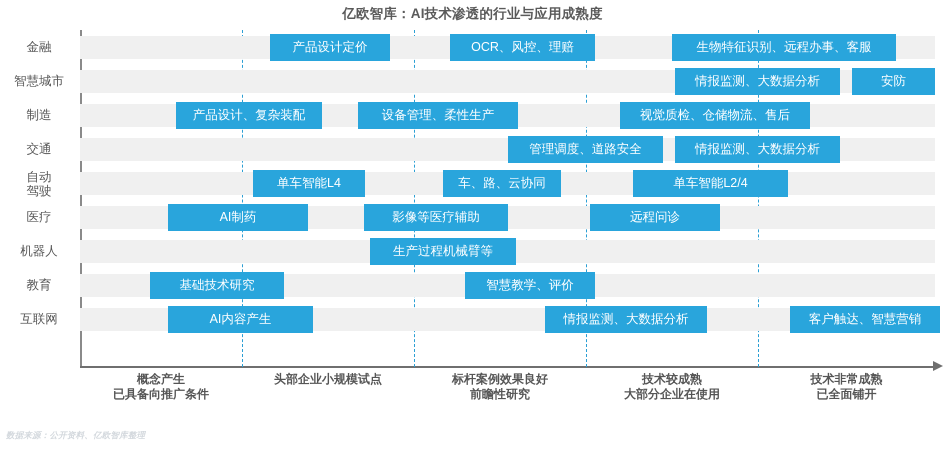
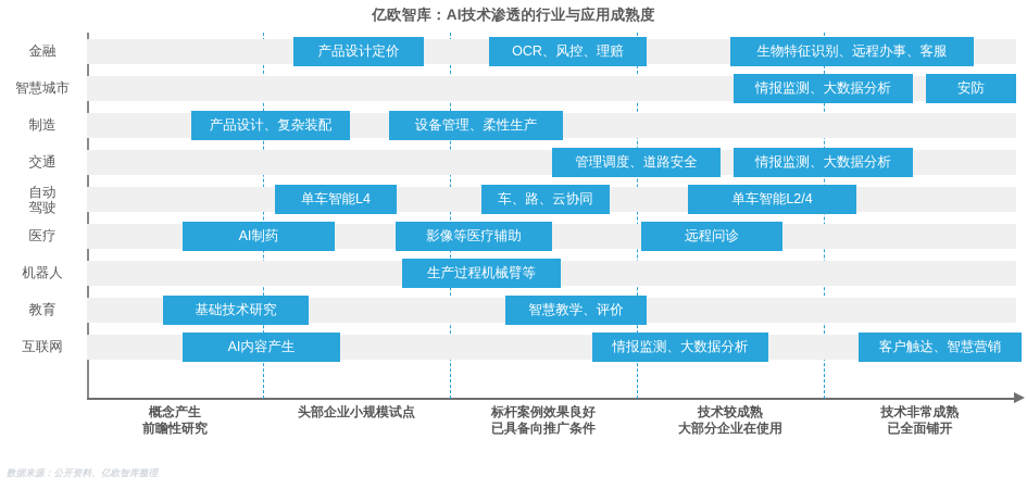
  亿欧智库：AI技术渗透的行业与应用成熟度
  金融
  智慧城市
  制造
  交通
  自动
  驾驶
  医疗
  机器人
  教育
  互联网
  产品设计定价
  OCR、风控、理赔
  生物特征识别、远程办事、客服
  情报监测、大数据分析
  安防
  产品设计、复杂装配
  设备管理、柔性生产
- 视觉质检、仓储物流、售后
  管理调度、道路安全
  情报监测、大数据分析
  单车智能L4
  车、路、云协同
  单车智能L2/4
  AI制药
  影像等医疗辅助
  远程问诊
  生产过程机械臂等
  基础技术研究
  智慧教学、评价
  AI内容产生
  情报监测、大数据分析
  客户触达、智慧营销
  概念产生
- 已具备向推广条件
+ 前瞻性研究
  头部企业小规模试点
  标杆案例效果良好
- 前瞻性研究
+ 已具备向推广条件
  技术较成熟
  大部分企业在使用
  技术非常成熟
  已全面铺开
  数据来源：公开资料、亿欧智库整理
